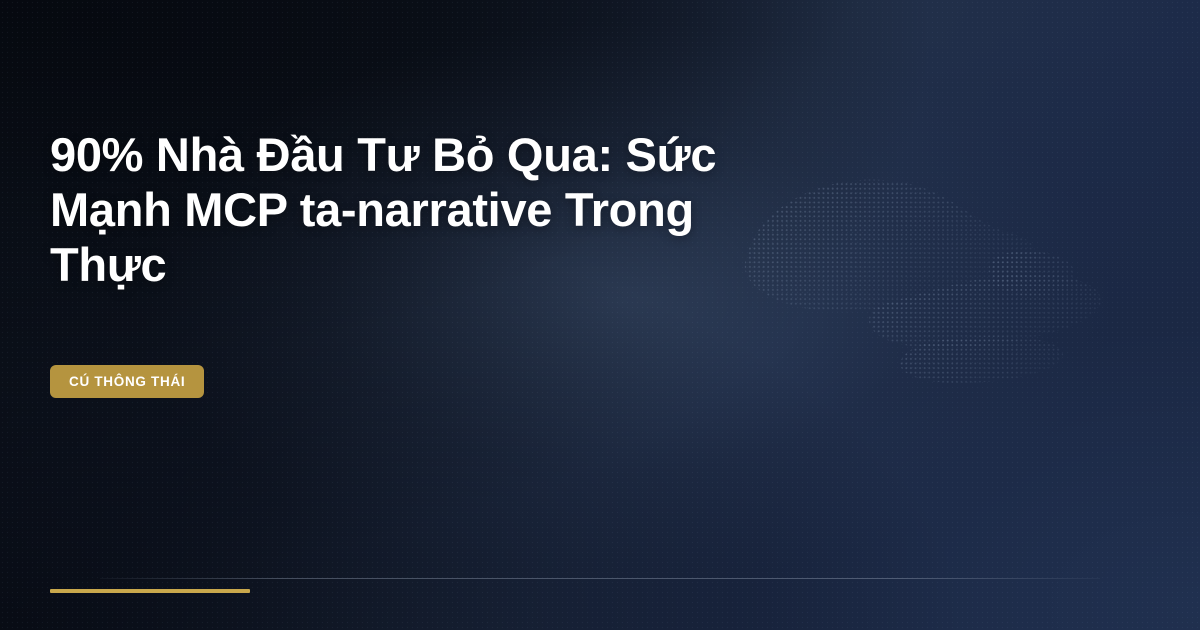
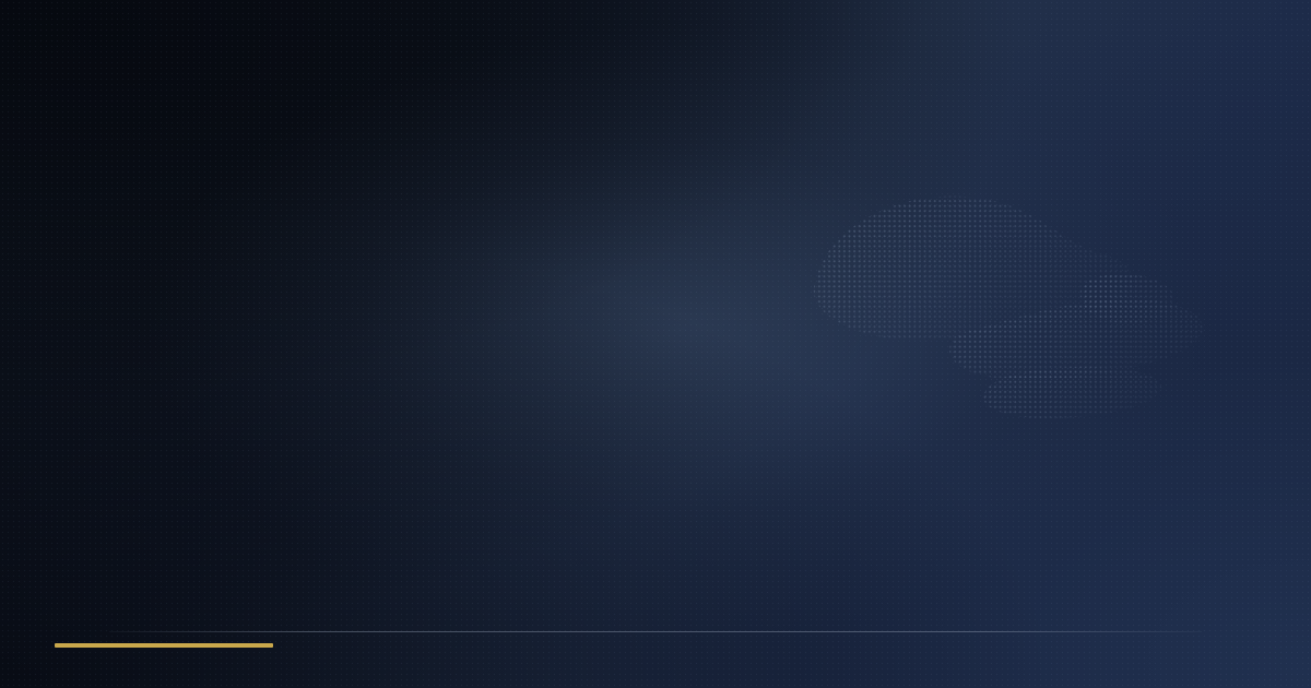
- 90% Nhà Đầu Tư Bỏ Qua: Sức Mạnh MCP ta-narrative Trong Thực
- CÚ THÔNG THÁI
